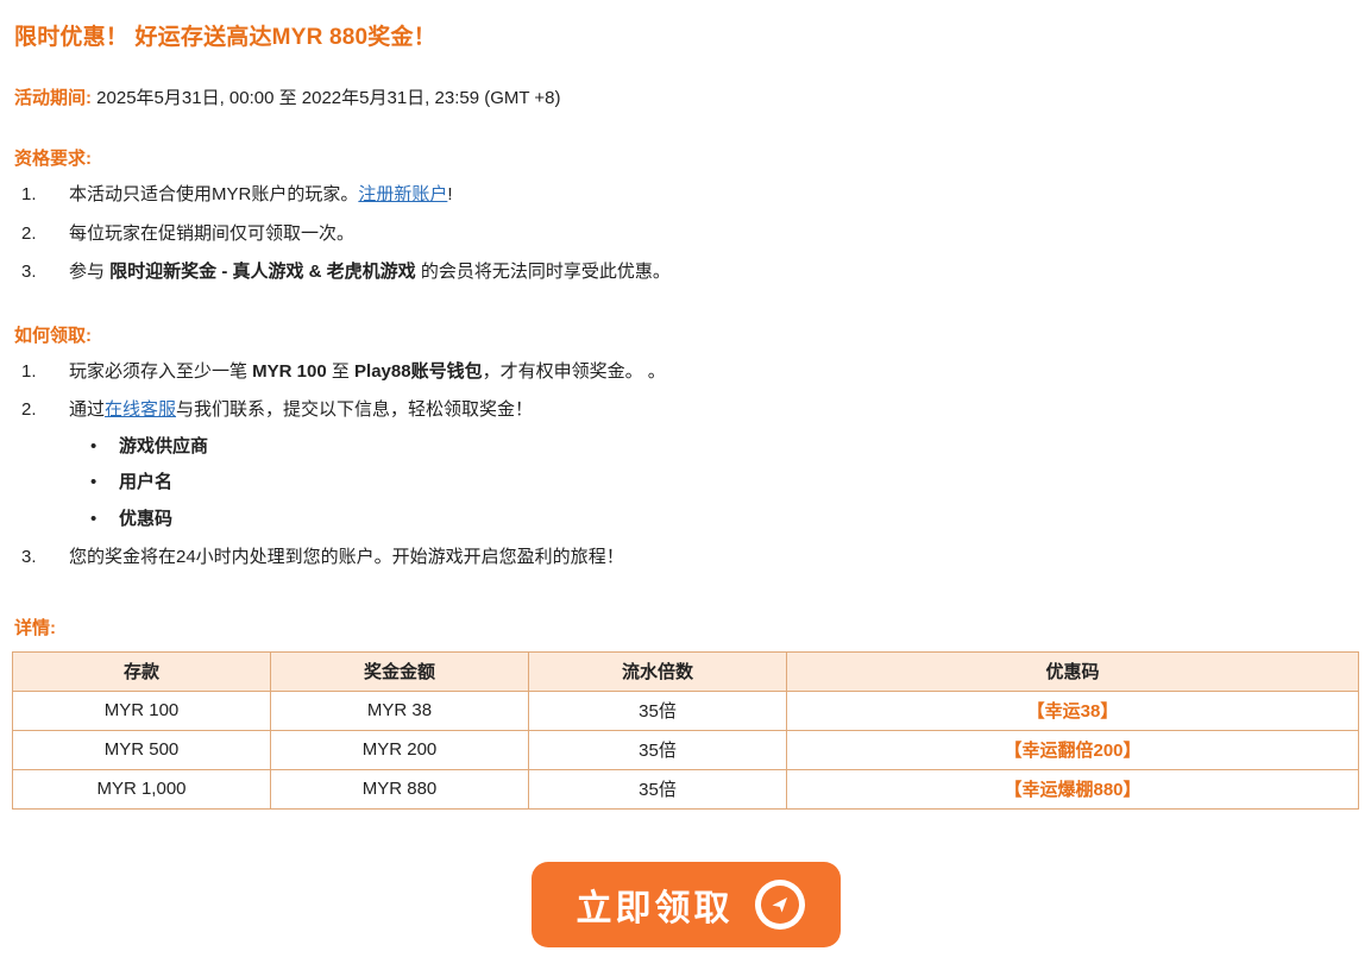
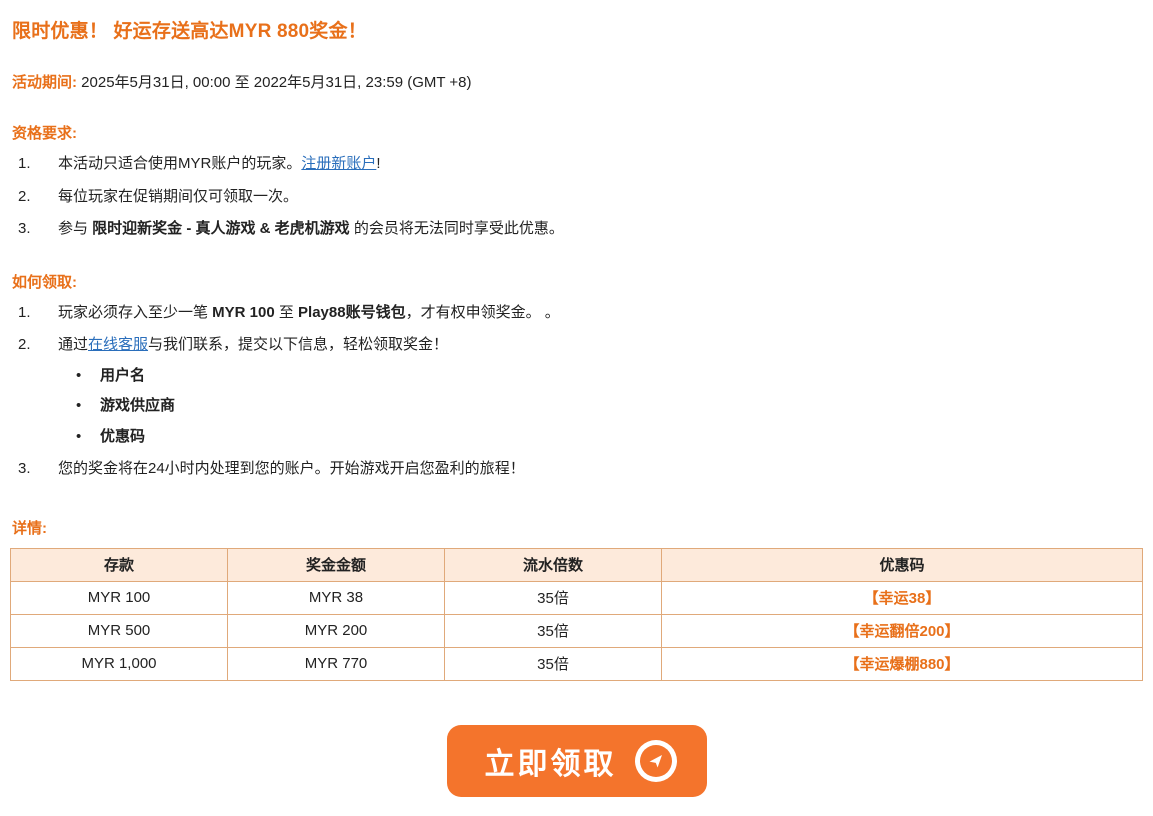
  限时优惠！ 好运存送高达MYR 880奖金！
  活动期间: 2025年5月31日, 00:00 至 2022年5月31日, 23:59 (GMT +8)
  资格要求:
  1.
  本活动只适合使用MYR账户的玩家。注册新账户!
  2.
  每位玩家在促销期间仅可领取一次。
  3.
  参与 限时迎新奖金 - 真人游戏 & 老虎机游戏 的会员将无法同时享受此优惠。
  如何领取:
  1.
  玩家必须存入至少一笔 MYR 100 至 Play88账号钱包，才有权申领奖金。 。
  2.
  通过在线客服与我们联系，提交以下信息，轻松领取奖金！
  •
- 游戏供应商
+ 用户名
  •
- 用户名
+ 游戏供应商
  •
  优惠码
  3.
  您的奖金将在24小时内处理到您的账户。开始游戏开启您盈利的旅程！
  详情:
  存款	奖金金额	流水倍数	优惠码
  MYR 100	MYR 38	35倍	【幸运38】
  MYR 500	MYR 200	35倍	【幸运翻倍200】
- MYR 1,000	MYR 880	35倍	【幸运爆棚880】
+ MYR 1,000	MYR 770	35倍	【幸运爆棚880】
  立即领取
